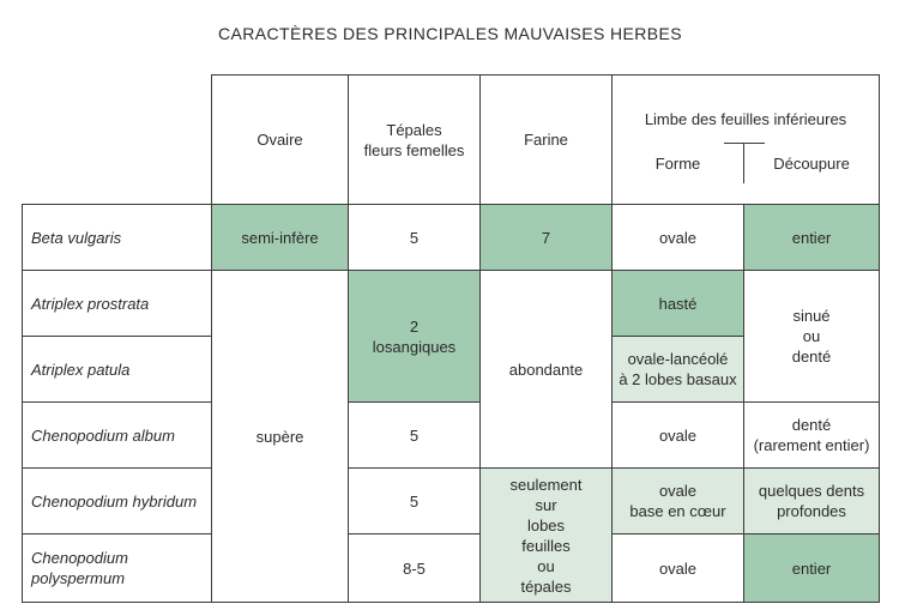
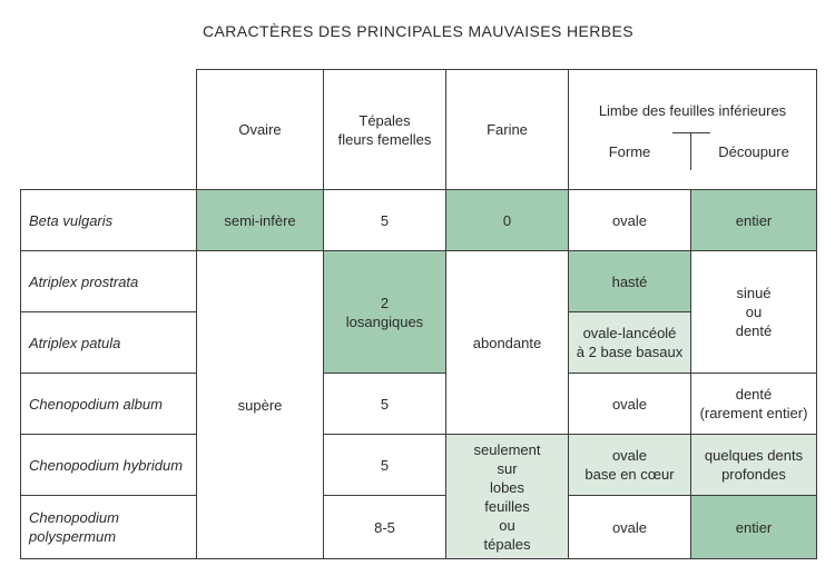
  CARACTÈRES DES PRINCIPALES MAUVAISES HERBES
  	Ovaire	Tépales fleurs femelles	Farine	Limbe des feuilles inférieures Forme Découpure
- Beta vulgaris	semi-infère	5	7	ovale	entier
+ Beta vulgaris	semi-infère	5	0	ovale	entier
  Atriplex prostrata	supère	2 losangiques	abondante	hasté	sinué ou denté
- Atriplex patula	ovale-lancéolé à 2 lobes basaux
+ Atriplex patula	ovale-lancéolé à 2 base basaux
  Chenopodium album	5	ovale	denté (rarement entier)
  Chenopodium hybridum	5	seulement sur lobes feuilles ou tépales	ovale base en cœur	quelques dents profondes
  Chenopodium polyspermum	8-5	ovale	entier
